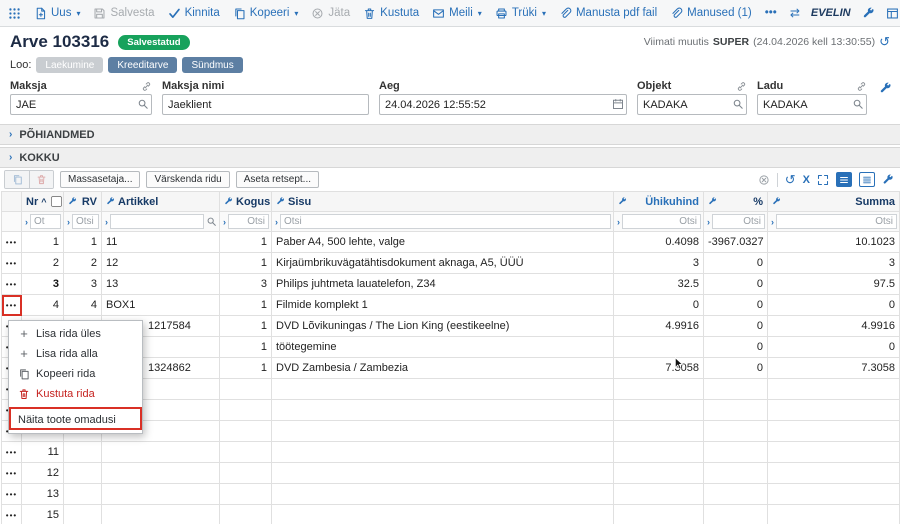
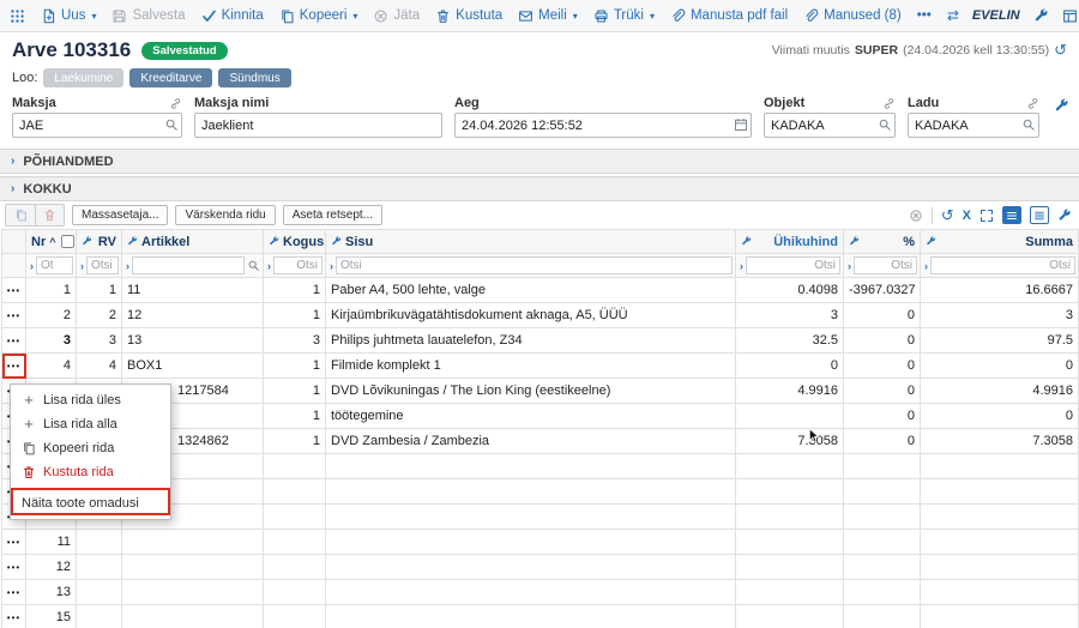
  Uus
  ▾
  Salvesta
  Kinnita
  Kopeeri
  ▾
  Jäta
  Kustuta
  Meili
  ▾
  Trüki
  ▾
  Manusta pdf fail
- Manused (1)
+ Manused (8)
  •••
  ⇄
  EVELIN
  Arve 103316
  Salvestatud
  Viimati muutis
  SUPER
  (24.04.2026 kell 13:30:55)
  ↺
  Loo:
  Laekumine
  Kreeditarve
  Sündmus
  Maksja
  JAE
  Maksja nimi
  Jaeklient
  Aeg
  24.04.2026 12:55:52
  Objekt
  KADAKA
  Ladu
  KADAKA
  ›
  PÕHIANDMED
  ›
  KOKKU
  Massasetaja...
  Värskenda ridu
  Aseta retsept...
  ↺
  X
  	Nr ^	RV	Artikkel	Kogus	Sisu	Ühikuhind	%	Summa
  	› Ot	› Otsi	›	› Otsi	› Otsi	› Otsi	› Otsi	› Otsi
- •••	1	1	11	1	Paber A4, 500 lehte, valge	0.4098	-3967.0327	10.1023
+ •••	1	1	11	1	Paber A4, 500 lehte, valge	0.4098	-3967.0327	16.6667
  •••	2	2	12	1	Kirjaümbrikuvägatähtisdokument aknaga, A5, ÜÜÜ	3	0	3
  •••	3	3	13	3	Philips juhtmeta lauatelefon, Z34	32.5	0	97.5
  •••	4	4	BOX1	1	Filmide komplekt 1	0	0	0
  			1217584	1	DVD Lõvikuningas / The Lion King (eestikeelne)	4.9916	0	4.9916
  				1	töötegemine		0	0
  			1324862	1	DVD Zambesia / Zambezia	7.3058	0	7.3058
  •••	11
  •••	12
  •••	13
  •••	15
  +
  Lisa rida üles
  +
  Lisa rida alla
  Kopeeri rida
  Kustuta rida
  Näita toote omadusi
